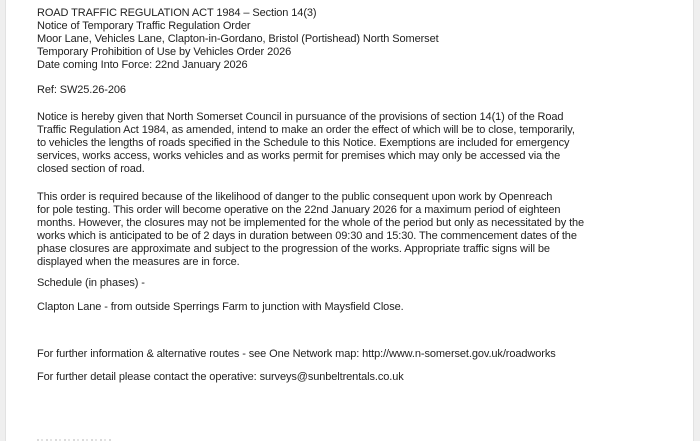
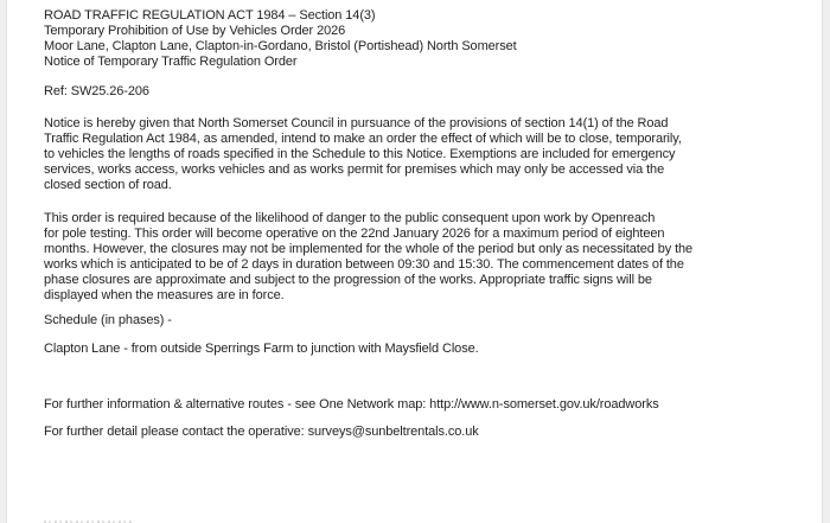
  ROAD TRAFFIC REGULATION ACT 1984 – Section 14(3)
- Notice of Temporary Traffic Regulation Order
+ Temporary Prohibition of Use by Vehicles Order 2026
- Moor Lane, Vehicles Lane, Clapton-in-Gordano, Bristol (Portishead) North Somerset
+ Moor Lane, Clapton Lane, Clapton-in-Gordano, Bristol (Portishead) North Somerset
- Temporary Prohibition of Use by Vehicles Order 2026
+ Notice of Temporary Traffic Regulation Order
- Date coming Into Force: 22nd January 2026
  Ref: SW25.26-206
  Notice is hereby given that North Somerset Council in pursuance of the provisions of section 14(1) of the Road
  Traffic Regulation Act 1984, as amended, intend to make an order the effect of which will be to close, temporarily,
  to vehicles the lengths of roads specified in the Schedule to this Notice. Exemptions are included for emergency
  services, works access, works vehicles and as works permit for premises which may only be accessed via the
  closed section of road.
  This order is required because of the likelihood of danger to the public consequent upon work by Openreach
  for pole testing. This order will become operative on the 22nd January 2026 for a maximum period of eighteen
  months. However, the closures may not be implemented for the whole of the period but only as necessitated by the
  works which is anticipated to be of 2 days in duration between 09:30 and 15:30. The commencement dates of the
  phase closures are approximate and subject to the progression of the works. Appropriate traffic signs will be
  displayed when the measures are in force.
  Schedule (in phases) -
  Clapton Lane - from outside Sperrings Farm to junction with Maysfield Close.
  For further information & alternative routes - see One Network map: http://www.n-somerset.gov.uk/roadworks
  For further detail please contact the operative: surveys@sunbeltrentals.co.uk
